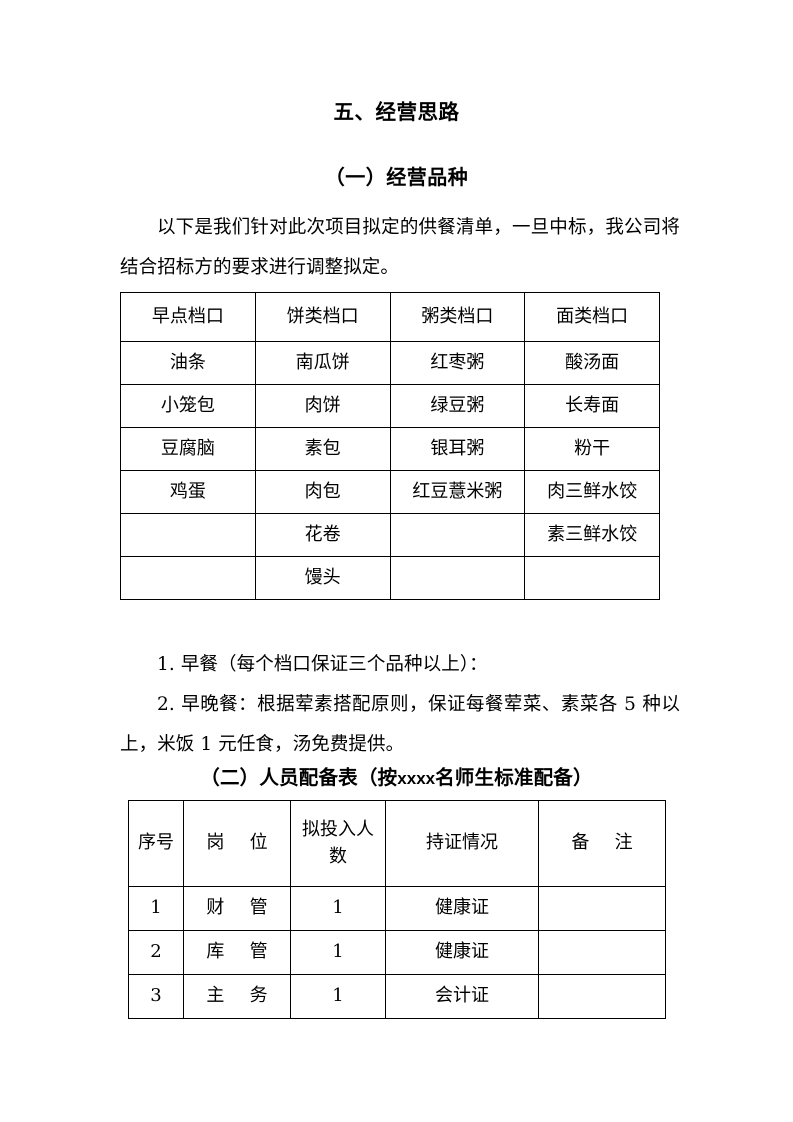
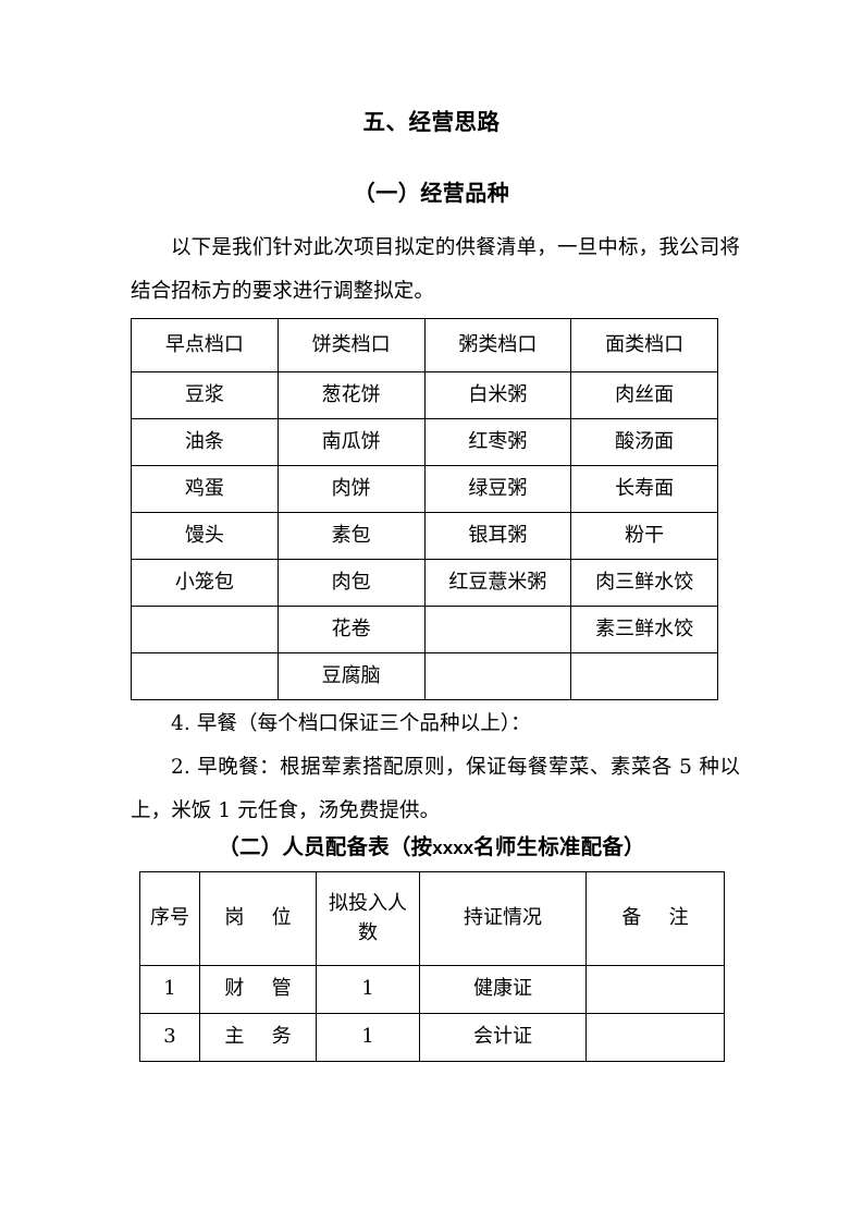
  五、经营思路
  （一）经营品种
  以下是我们针对此次项目拟定的供餐清单，一旦中标，我公司将结合招标方的要求进行调整拟定。
  早点档口	饼类档口	粥类档口	面类档口
+ 豆浆	葱花饼	白米粥	肉丝面
  油条	南瓜饼	红枣粥	酸汤面
- 小笼包	肉饼	绿豆粥	长寿面
+ 鸡蛋	肉饼	绿豆粥	长寿面
- 豆腐脑	素包	银耳粥	粉干
+ 馒头	素包	银耳粥	粉干
- 鸡蛋	肉包	红豆薏米粥	肉三鲜水饺
+ 小笼包	肉包	红豆薏米粥	肉三鲜水饺
  	花卷		素三鲜水饺
- 	馒头
+ 	豆腐脑
- 1. 早餐（每个档口保证三个品种以上）：
+ 4. 早餐（每个档口保证三个品种以上）：
  2. 早晚餐：根据荤素搭配原则，保证每餐荤菜、素菜各 5 种以上，米饭 1 元任食，汤免费提供。
  （二）人员配备表（按xxxx名师生标准配备）
  序号	岗 位	拟投入人数	持证情况	备 注
  1	财 管	1	健康证
- 2	库 管	1	健康证
  3	主 务	1	会计证
